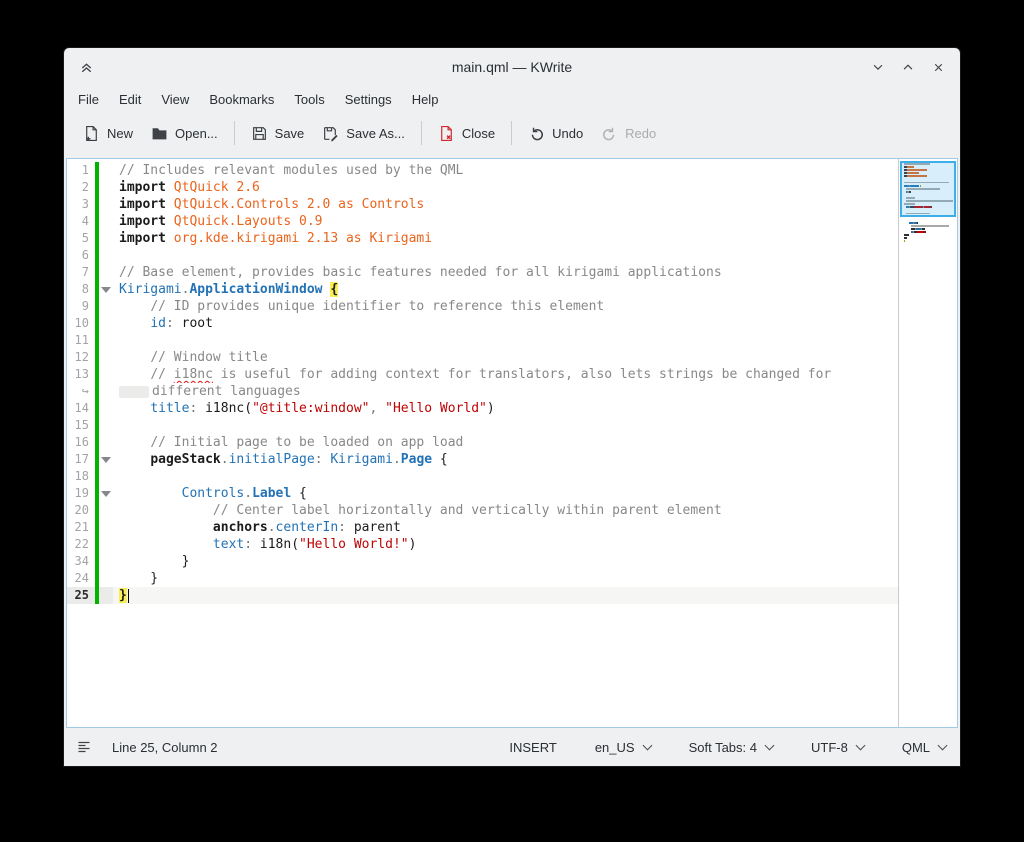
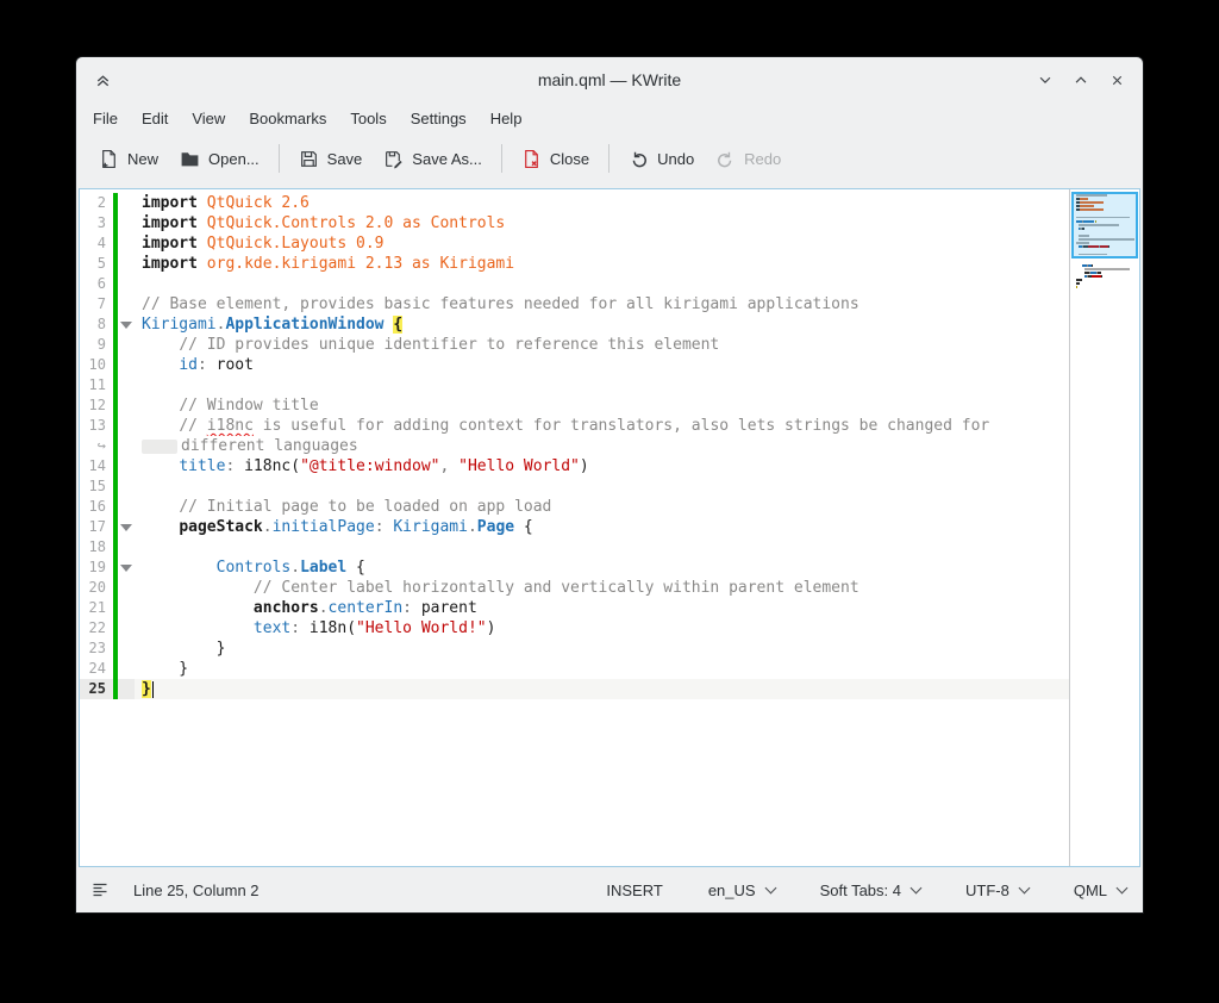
  main.qml — KWrite
  File
  Edit
  View
  Bookmarks
  Tools
  Settings
  Help
  New
  Open...
  Save
  Save As...
  Close
  Undo
  Redo
- 1
- // Includes relevant modules used by the QML
  2
  import QtQuick 2.6
  3
  import QtQuick.Controls 2.0 as Controls
  4
  import QtQuick.Layouts 0.9
  5
  import org.kde.kirigami 2.13 as Kirigami
  6
  7
  // Base element, provides basic features needed for all kirigami applications
  8
  Kirigami.ApplicationWindow {
  9
  // ID provides unique identifier to reference this element
  10
  id: root
  11
  12
  // Window title
  13
  // i18nc is useful for adding context for translators, also lets strings be changed for
  ↪
  different languages
  14
  title: i18nc("@title:window", "Hello World")
  15
  16
  // Initial page to be loaded on app load
  17
  pageStack.initialPage: Kirigami.Page {
  18
  19
  Controls.Label {
  20
  // Center label horizontally and vertically within parent element
  21
  anchors.centerIn: parent
  22
  text: i18n("Hello World!")
- 34
+ 23
  }
  24
  }
  25
  }
  Line 25, Column 2
  INSERT
  en_US
  Soft Tabs: 4
  UTF-8
  QML
